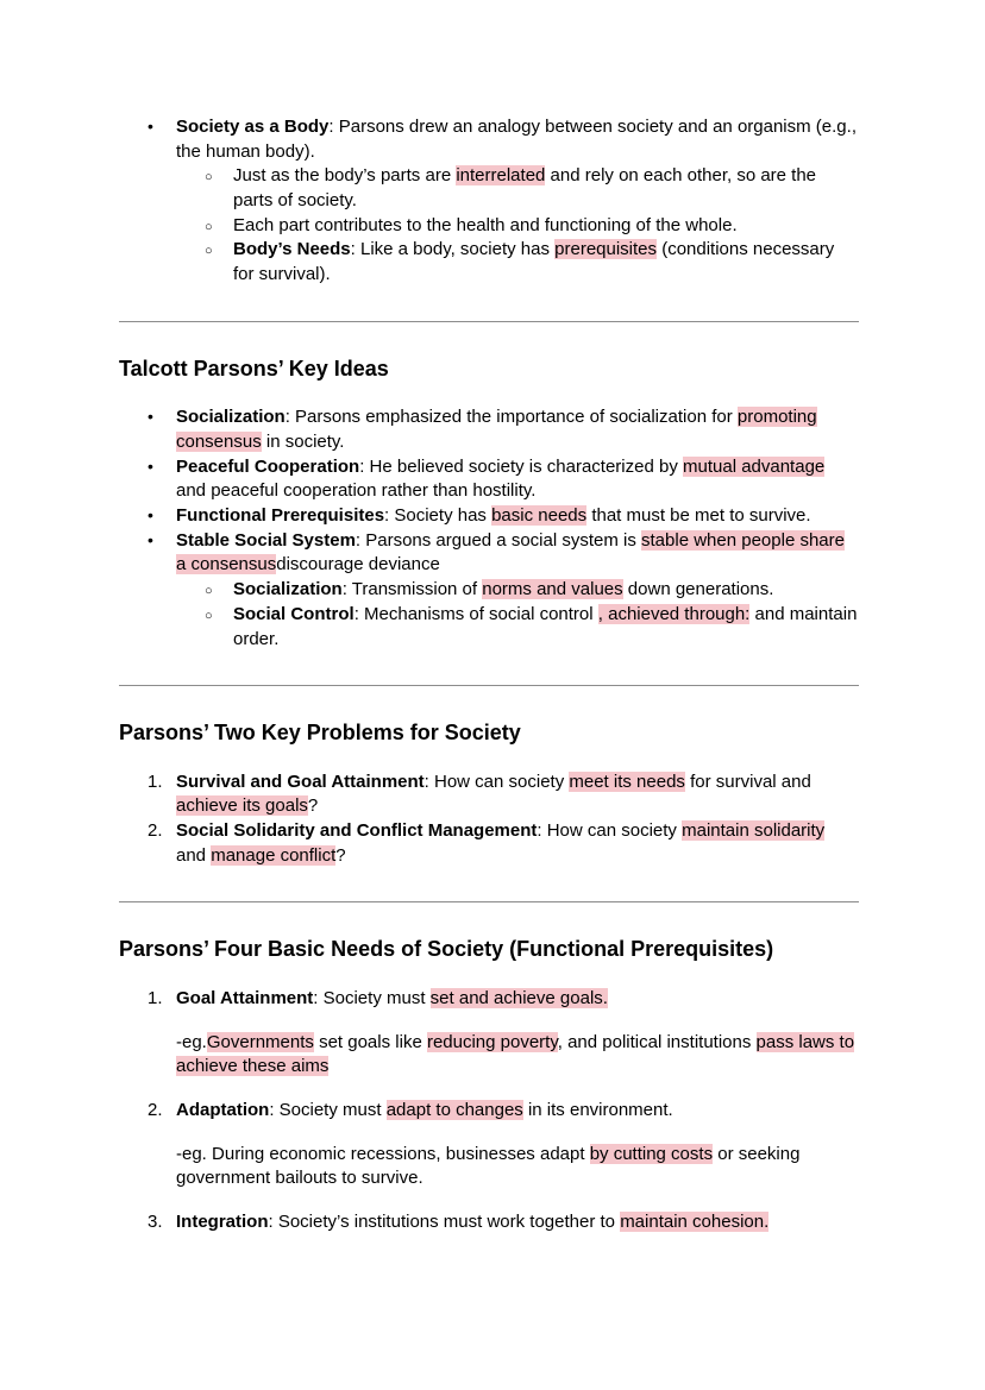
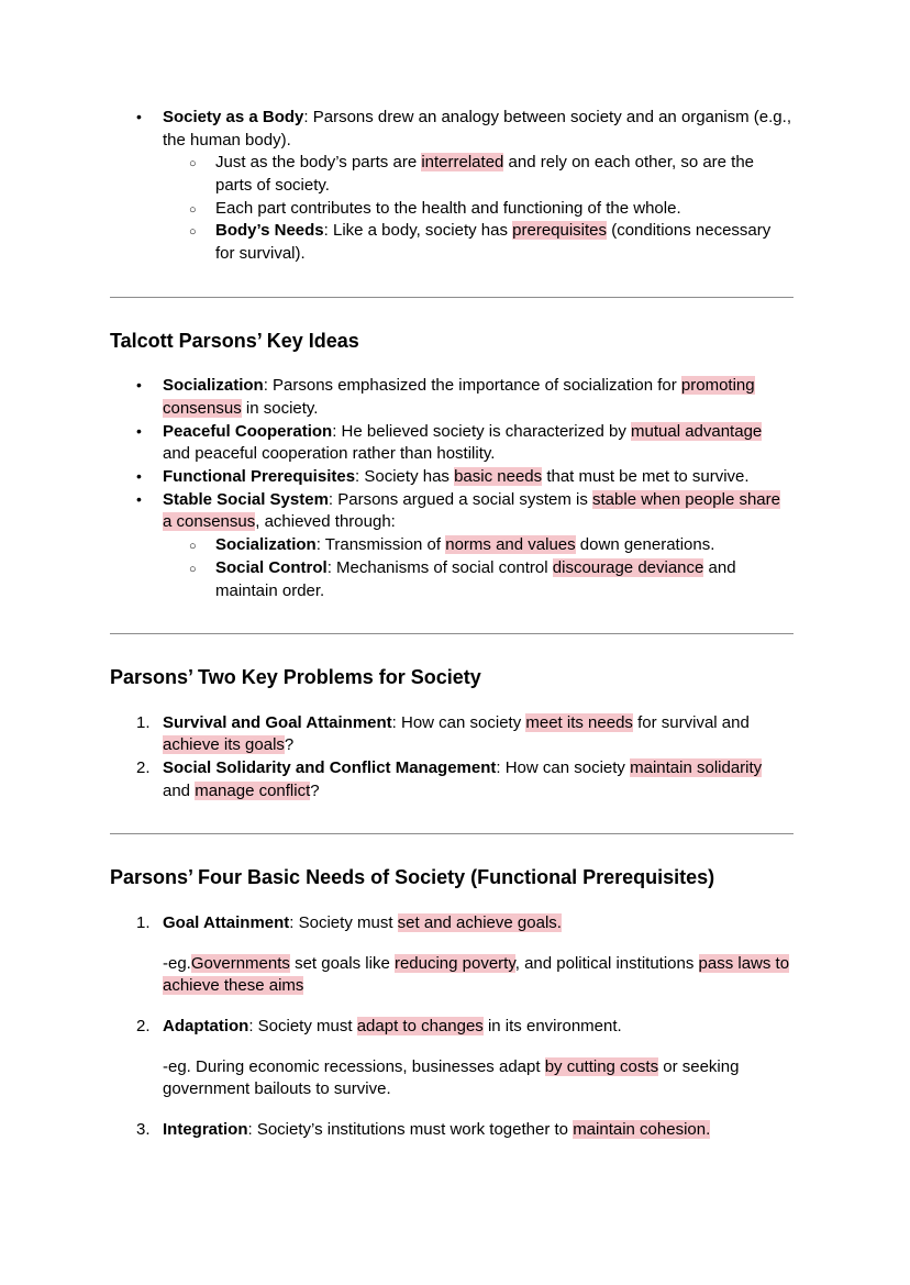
  •
  Society as a Body: Parsons drew an analogy between society and an organism (e.g., the human body).
  ○
  Just as the body’s parts are interrelated and rely on each other, so are the parts of society.
  ○
  Each part contributes to the health and functioning of the whole.
  ○
  Body’s Needs: Like a body, society has prerequisites (conditions necessary for survival).
  Talcott Parsons’ Key Ideas
  •
  Socialization: Parsons emphasized the importance of socialization for promoting consensus in society.
  •
  Peaceful Cooperation: He believed society is characterized by mutual advantage and peaceful cooperation rather than hostility.
  •
  Functional Prerequisites: Society has basic needs that must be met to survive.
  •
- Stable Social System: Parsons argued a social system is stable when people share a consensusdiscourage deviance
+ Stable Social System: Parsons argued a social system is stable when people share a consensus, achieved through:
  ○
  Socialization: Transmission of norms and values down generations.
  ○
- Social Control: Mechanisms of social control , achieved through: and maintain order.
+ Social Control: Mechanisms of social control discourage deviance and maintain order.
  Parsons’ Two Key Problems for Society
  1.
  Survival and Goal Attainment: How can society meet its needs for survival and achieve its goals?
  2.
  Social Solidarity and Conflict Management: How can society maintain solidarity and manage conflict?
  Parsons’ Four Basic Needs of Society (Functional Prerequisites)
  1.
  Goal Attainment: Society must set and achieve goals.
  -eg.Governments set goals like reducing poverty, and political institutions pass laws to achieve these aims
  2.
  Adaptation: Society must adapt to changes in its environment.
  -eg. During economic recessions, businesses adapt by cutting costs or seeking government bailouts to survive.
  3.
  Integration: Society’s institutions must work together to maintain cohesion.
